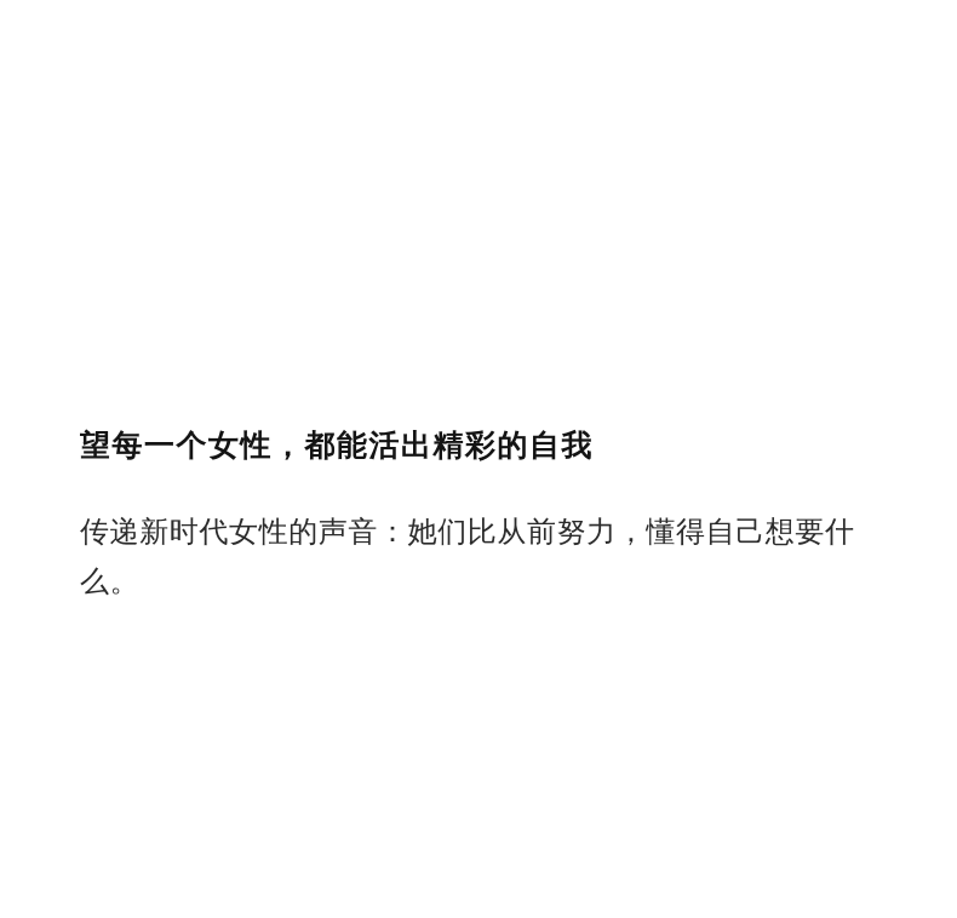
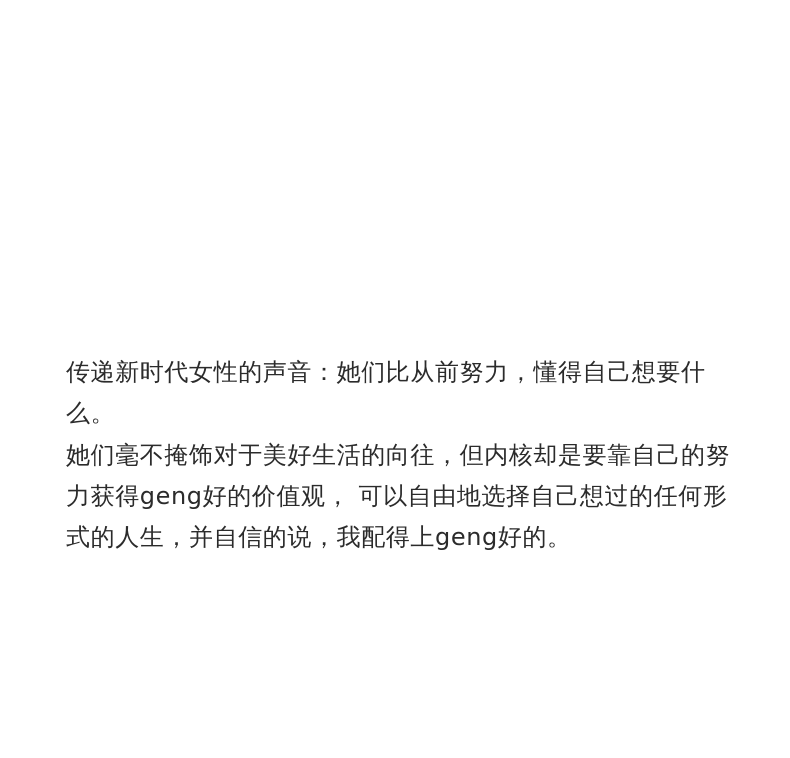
- 望每一个女性，都能活出精彩的自我
  传递新时代女性的声音：她们比从前努力，懂得自己想要什么。
+ 她们毫不掩饰对于美好生活的向往，但内核却是要靠自己的努力获得geng好的价值观， 可以自由地选择自己想过的任何形式的人生，并自信的说，我配得上geng好的。
